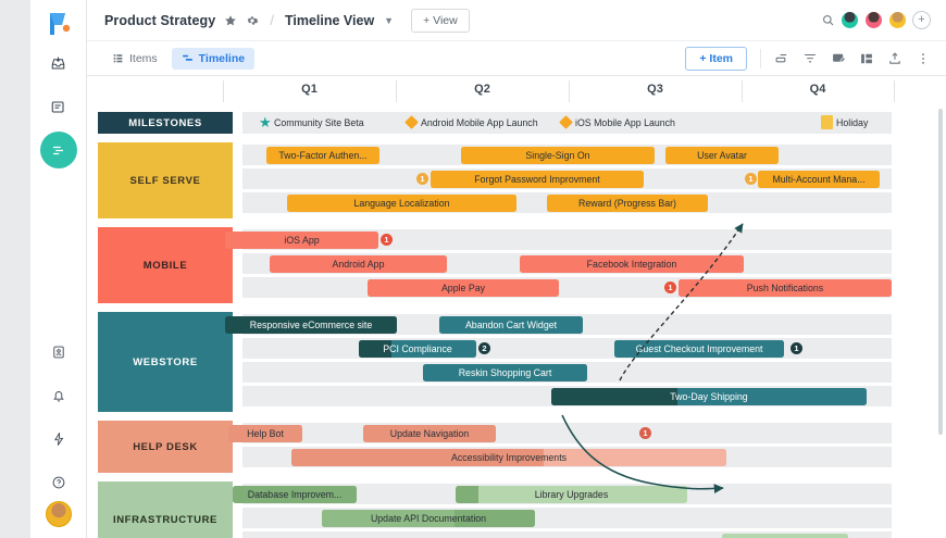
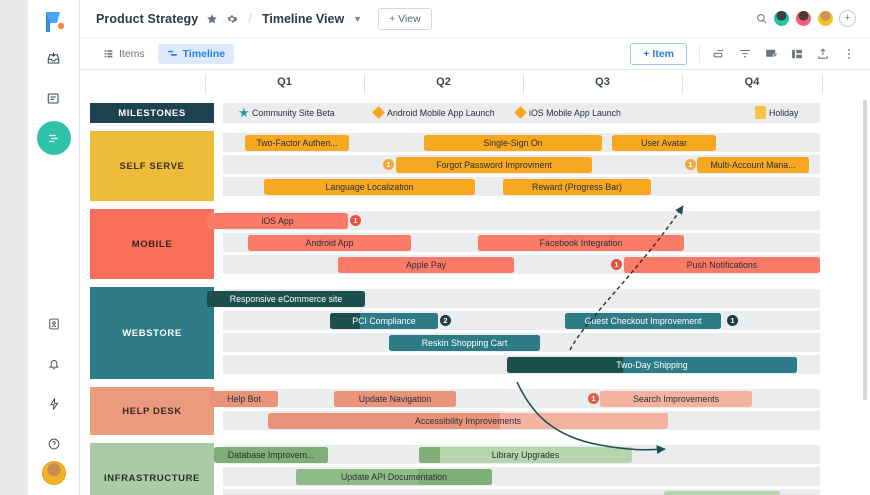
  Product Strategy
  /
  Timeline View
  ▼
  + View
  +
  Items
  Timeline
  + Item
  Q1
  Q2
  Q3
  Q4
  MILESTONES
  ★
  Community Site Beta
  Android Mobile App Launch
  iOS Mobile App Launch
  Holiday
  SELF SERVE
  Two-Factor Authen...
  Single-Sign On
  User Avatar
  Forgot Password Improvment
  1
  Multi-Account Mana...
  1
  Language Localization
  Reward (Progress Bar)
  MOBILE
  iOS App
  1
  Android App
  Facebook Integration
  Apple Pay
  Push Notifications
  1
  WEBSTORE
  Responsive eCommerce site
- Abandon Cart Widget
  PCI Compliance
  2
  Guest Checkout Improvement
  1
  Reskin Shopping Cart
  Two-Day Shipping
  HELP DESK
  Help Bot
  Update Navigation
+ Search Improvements
  1
  Accessibility Improvements
  INFRASTRUCTURE
  Database Improvem...
  Library Upgrades
  Update API Documentation
